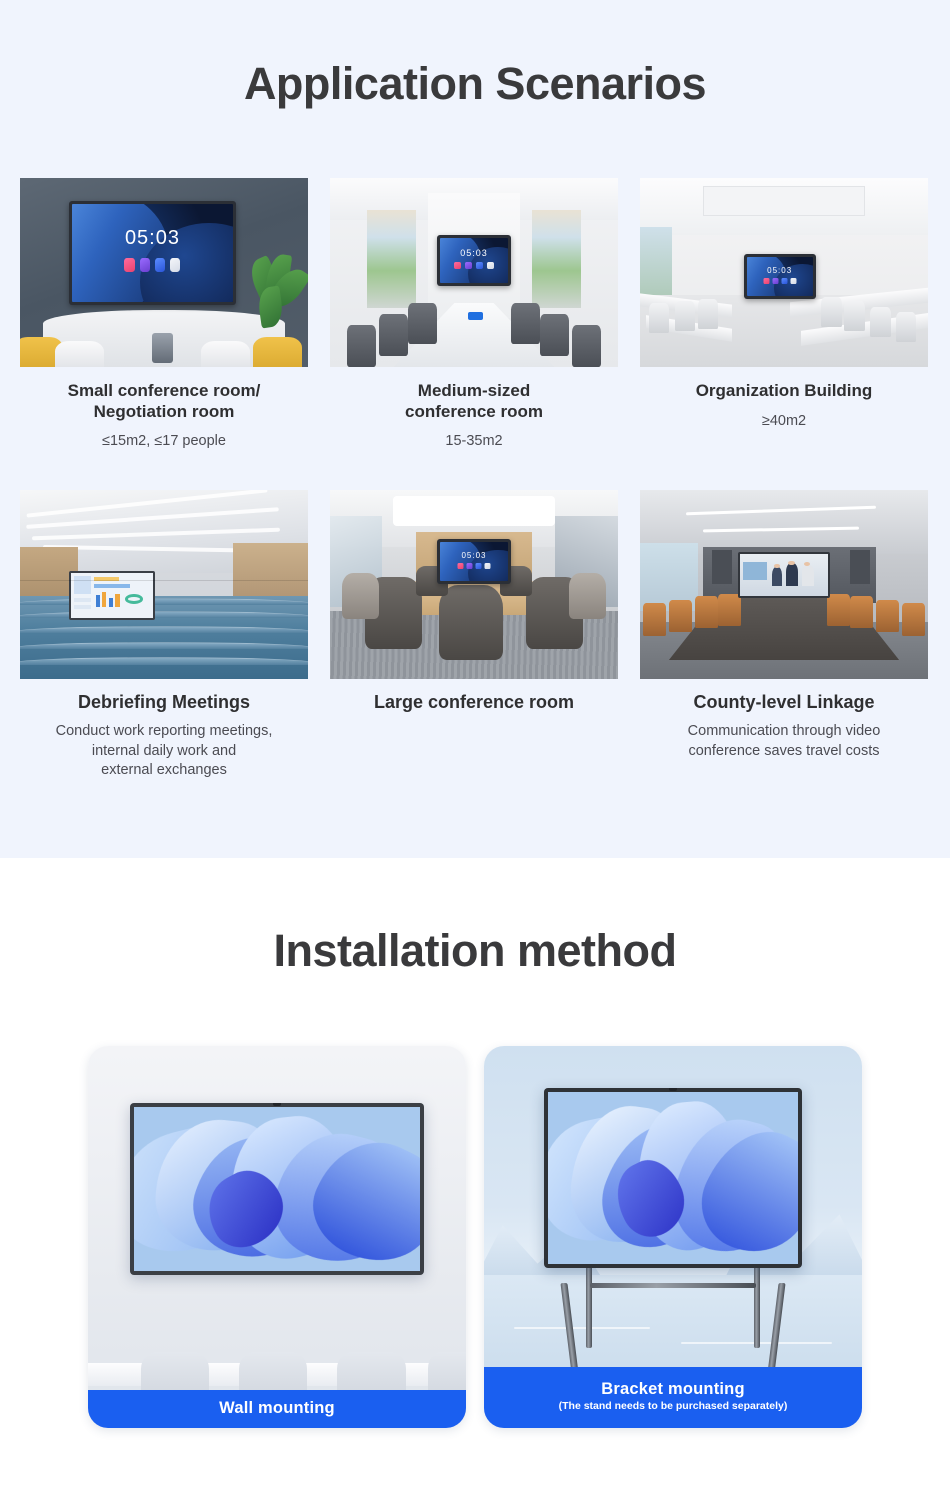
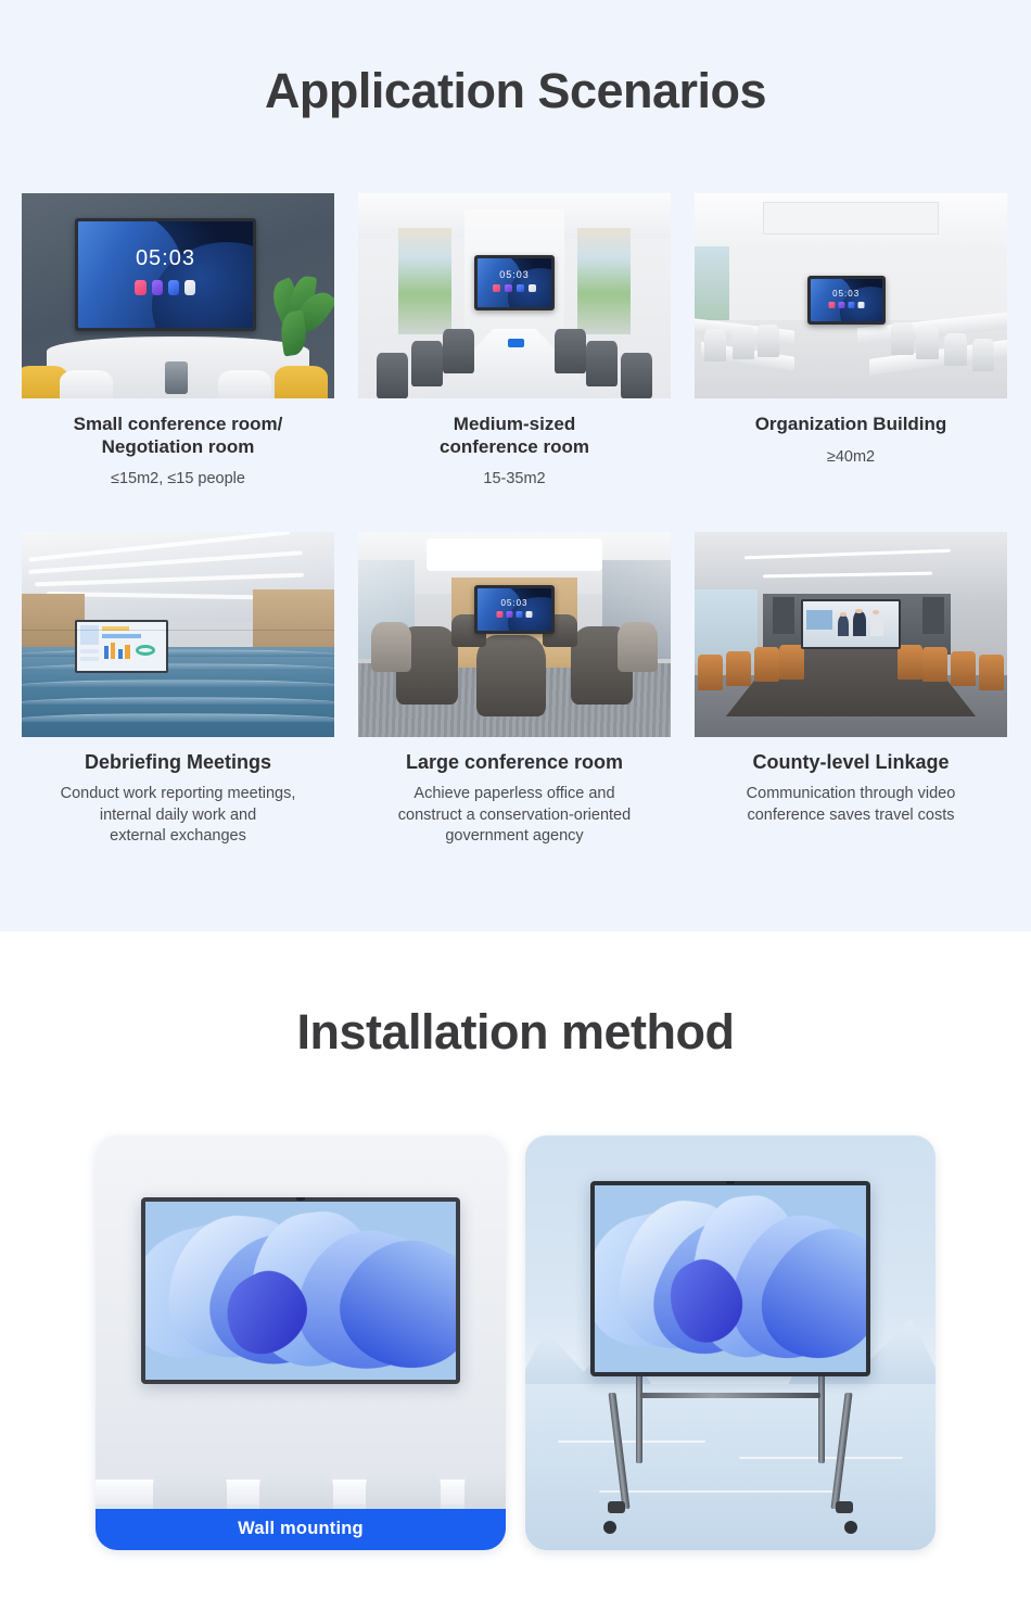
  Application Scenarios
  05:03
  Small conference room/
  Negotiation room
- ≤15m2, ≤17 people
+ ≤15m2, ≤15 people
  05:03
  Medium-sized
  conference room
  15-35m2
  05:03
  Organization Building
  ≥40m2
  Debriefing Meetings
  Conduct work reporting meetings,
  internal daily work and
  external exchanges
  05:03
  Large conference room
+ Achieve paperless office and
+ construct a conservation-oriented
+ government agency
  County-level Linkage
  Communication through video
  conference saves travel costs
  Installation method
  Wall mounting
- Bracket mounting
- (The stand needs to be purchased separately)
